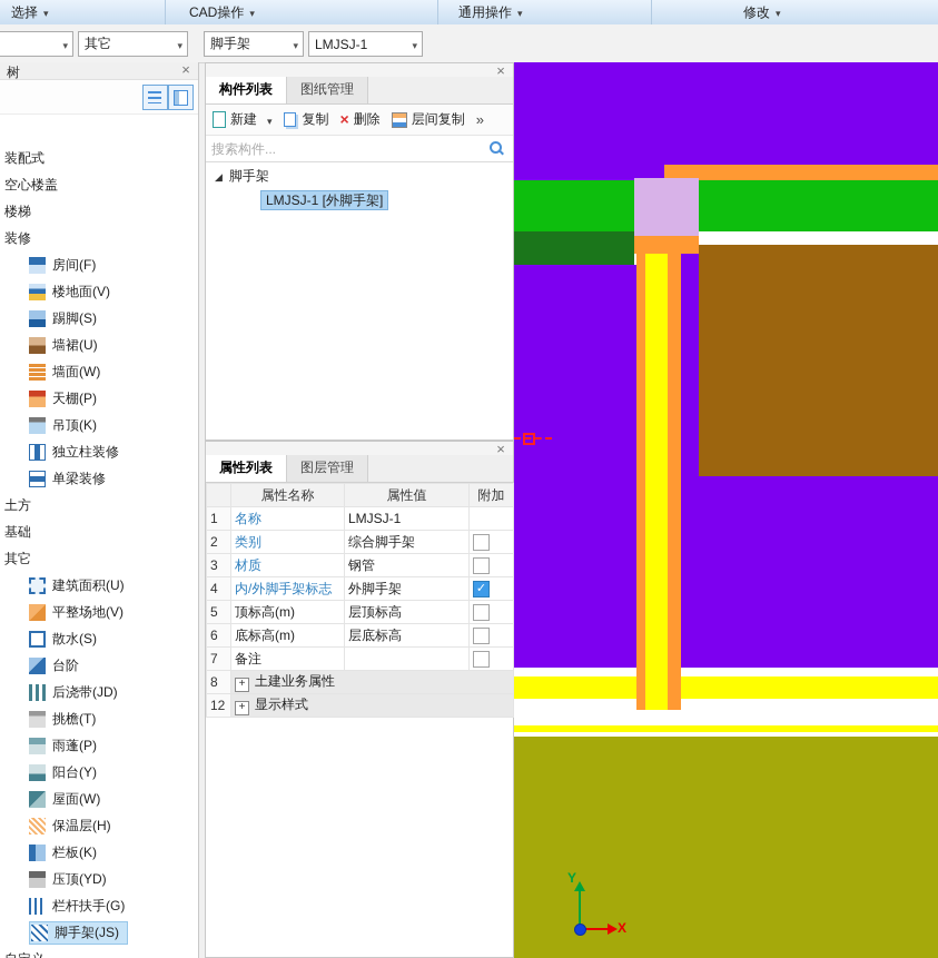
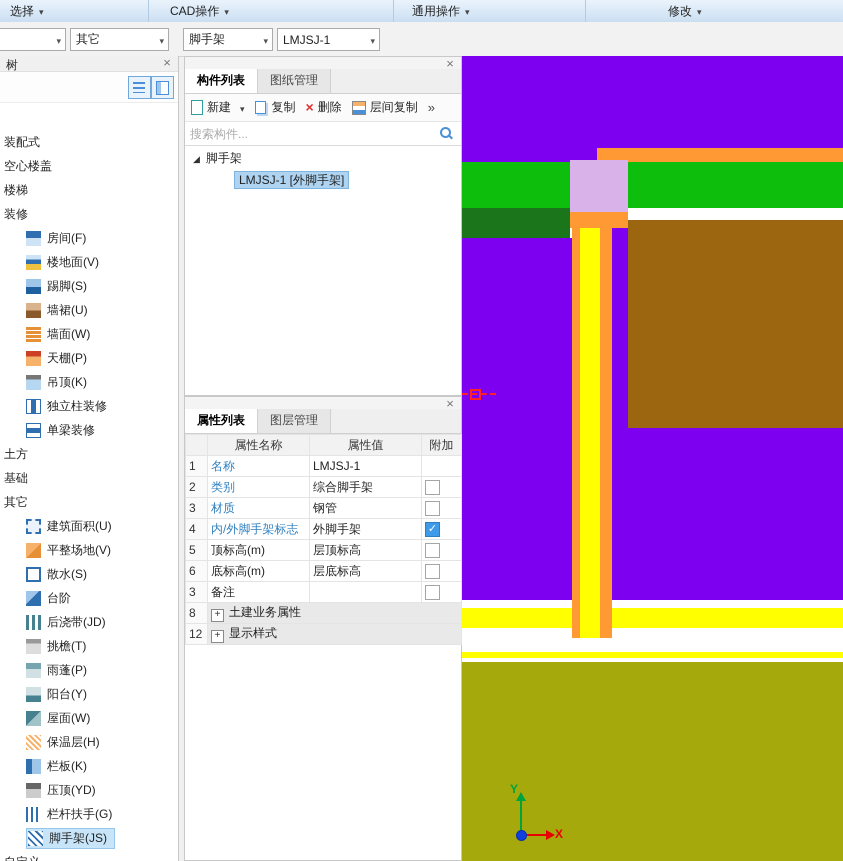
  选择
  CAD操作
  通用操作
  修改
  其它
  脚手架
  LMJSJ-1
  树
  装配式
  空心楼盖
  楼梯
  装修
  房间(F)
  楼地面(V)
  踢脚(S)
  墙裙(U)
  墙面(W)
  天棚(P)
  吊顶(K)
  独立柱装修
  单梁装修
  土方
  基础
  其它
  建筑面积(U)
  平整场地(V)
  散水(S)
  台阶
  后浇带(JD)
  挑檐(T)
  雨蓬(P)
  阳台(Y)
  屋面(W)
  保温层(H)
  栏板(K)
  压顶(YD)
  栏杆扶手(G)
  脚手架(JS)
  构件列表
  图纸管理
  新建
  复制
  删除
  层间复制
  搜索构件...
  脚手架
  LMJSJ-1 [外脚手架]
  属性列表
  图层管理
  	属性名称	属性值	附加
  1	名称	LMJSJ-1
  2	类别	综合脚手架
  3	材质	钢管
  4	内/外脚手架标志	外脚手架
  5	顶标高(m)	层顶标高
  6	底标高(m)	层底标高
- 7	备注
+ 3	备注
  8	土建业务属性
  12	显示样式
  Y
  X
